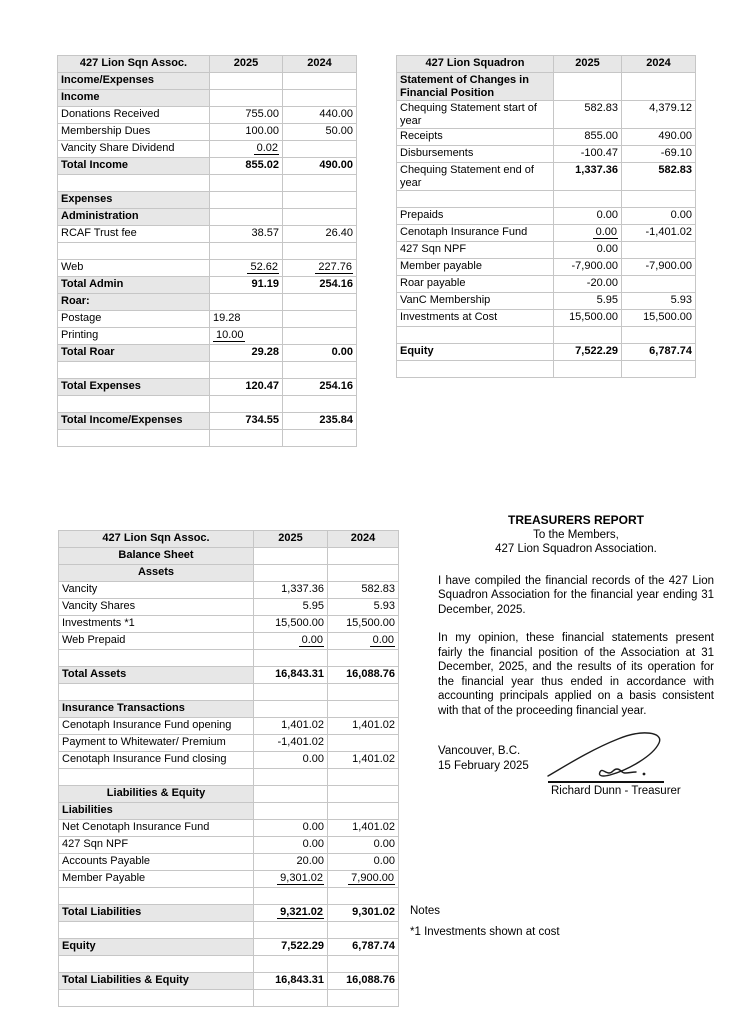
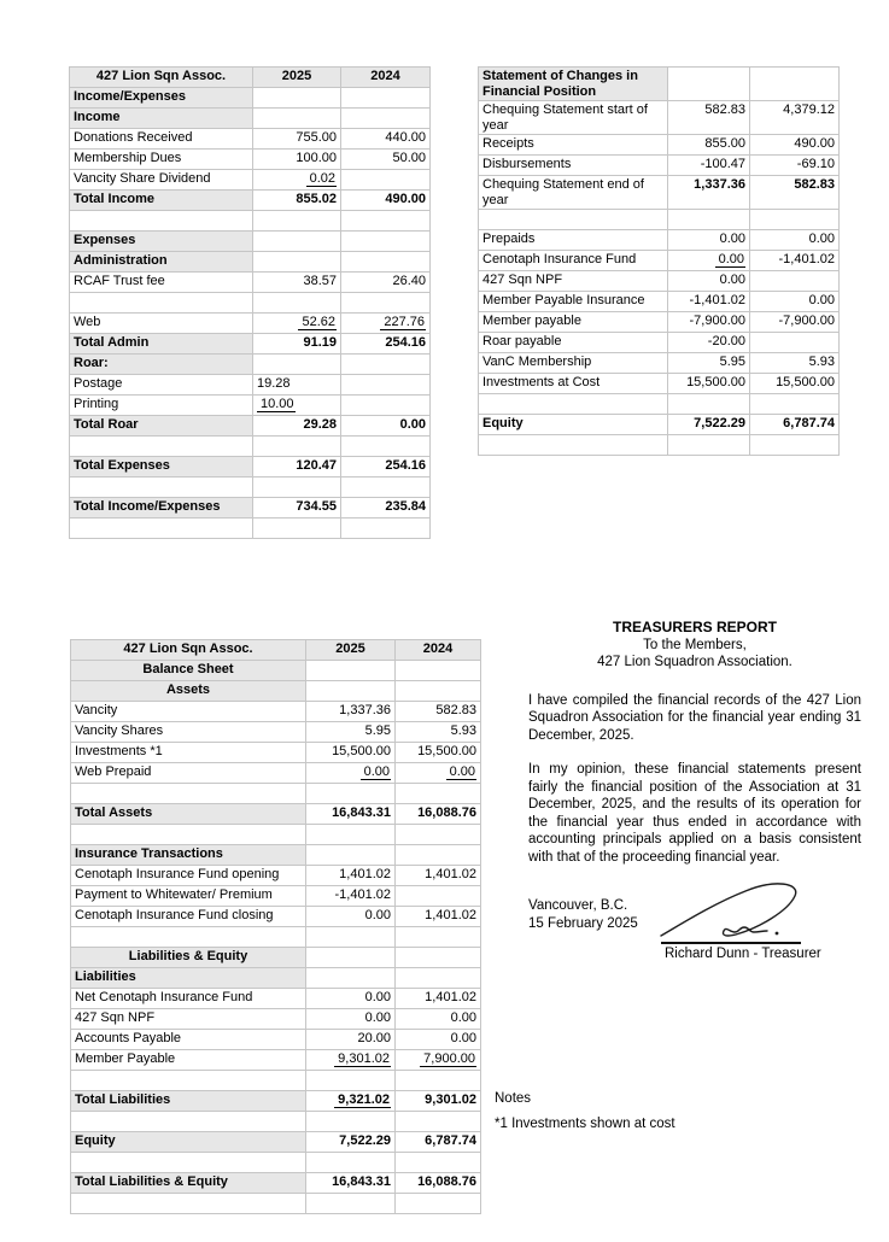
  427 Lion Sqn Assoc.	2025	2024
  Income/Expenses
  Income
  Donations Received	755.00	440.00
  Membership Dues	100.00	50.00
  Vancity Share Dividend	0.02
  Total Income	855.02	490.00
  Expenses
  Administration
  RCAF Trust fee	38.57	26.40
  Web	52.62	227.76
  Total Admin	91.19	254.16
  Roar:
  Postage	19.28
  Printing	10.00
  Total Roar	29.28	0.00
  Total Expenses	120.47	254.16
  Total Income/Expenses	734.55	235.84
- 427 Lion Squadron	2025	2024
  Statement of Changes in Financial Position
  Chequing Statement start of year	582.83	4,379.12
  Receipts	855.00	490.00
  Disbursements	-100.47	-69.10
  Chequing Statement end of year	1,337.36	582.83
  Prepaids	0.00	0.00
  Cenotaph Insurance Fund	0.00	-1,401.02
  427 Sqn NPF	0.00
+ Member Payable Insurance	-1,401.02	0.00
  Member payable	-7,900.00	-7,900.00
  Roar payable	-20.00
  VanC Membership	5.95	5.93
  Investments at Cost	15,500.00	15,500.00
  Equity	7,522.29	6,787.74
  427 Lion Sqn Assoc.	2025	2024
  Balance Sheet
  Assets
  Vancity	1,337.36	582.83
  Vancity Shares	5.95	5.93
  Investments *1	15,500.00	15,500.00
  Web Prepaid	0.00	0.00
  Total Assets	16,843.31	16,088.76
  Insurance Transactions
  Cenotaph Insurance Fund opening	1,401.02	1,401.02
  Payment to Whitewater/ Premium	-1,401.02
  Cenotaph Insurance Fund closing	0.00	1,401.02
  Liabilities & Equity
  Liabilities
  Net Cenotaph Insurance Fund	0.00	1,401.02
  427 Sqn NPF	0.00	0.00
  Accounts Payable	20.00	0.00
  Member Payable	9,301.02	7,900.00
  Total Liabilities	9,321.02	9,301.02
  Equity	7,522.29	6,787.74
  Total Liabilities & Equity	16,843.31	16,088.76
  TREASURERS REPORT
  To the Members,
  427 Lion Squadron Association.
  I have compiled the financial records of the 427 Lion Squadron Association for the financial year ending 31 December, 2025.
  In my opinion, these financial statements present fairly the financial position of the Association at 31 December, 2025, and the results of its operation for the financial year thus ended in accordance with accounting principals applied on a basis consistent with that of the proceeding financial year.
  Vancouver, B.C.
  15 February 2025
  Richard Dunn - Treasurer
  Notes
  *1 Investments shown at cost
